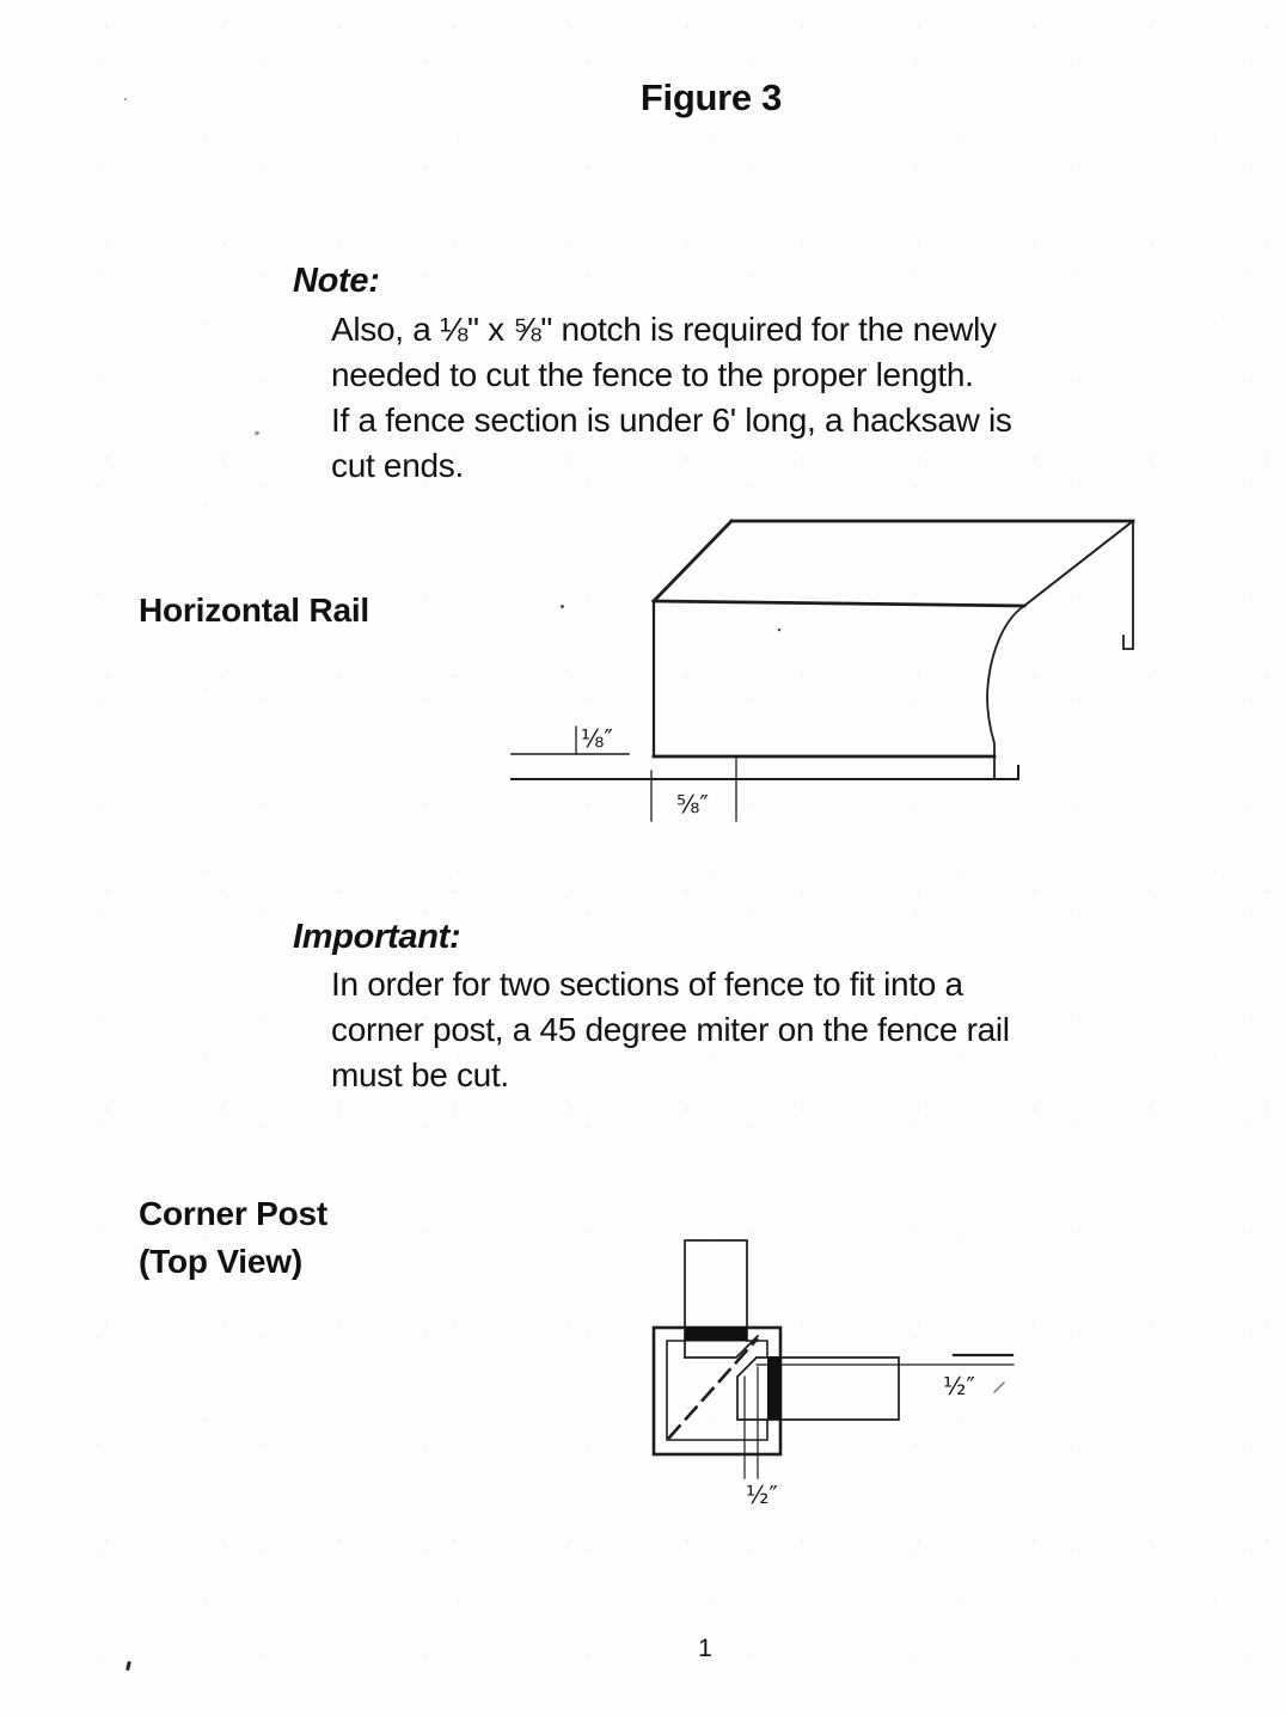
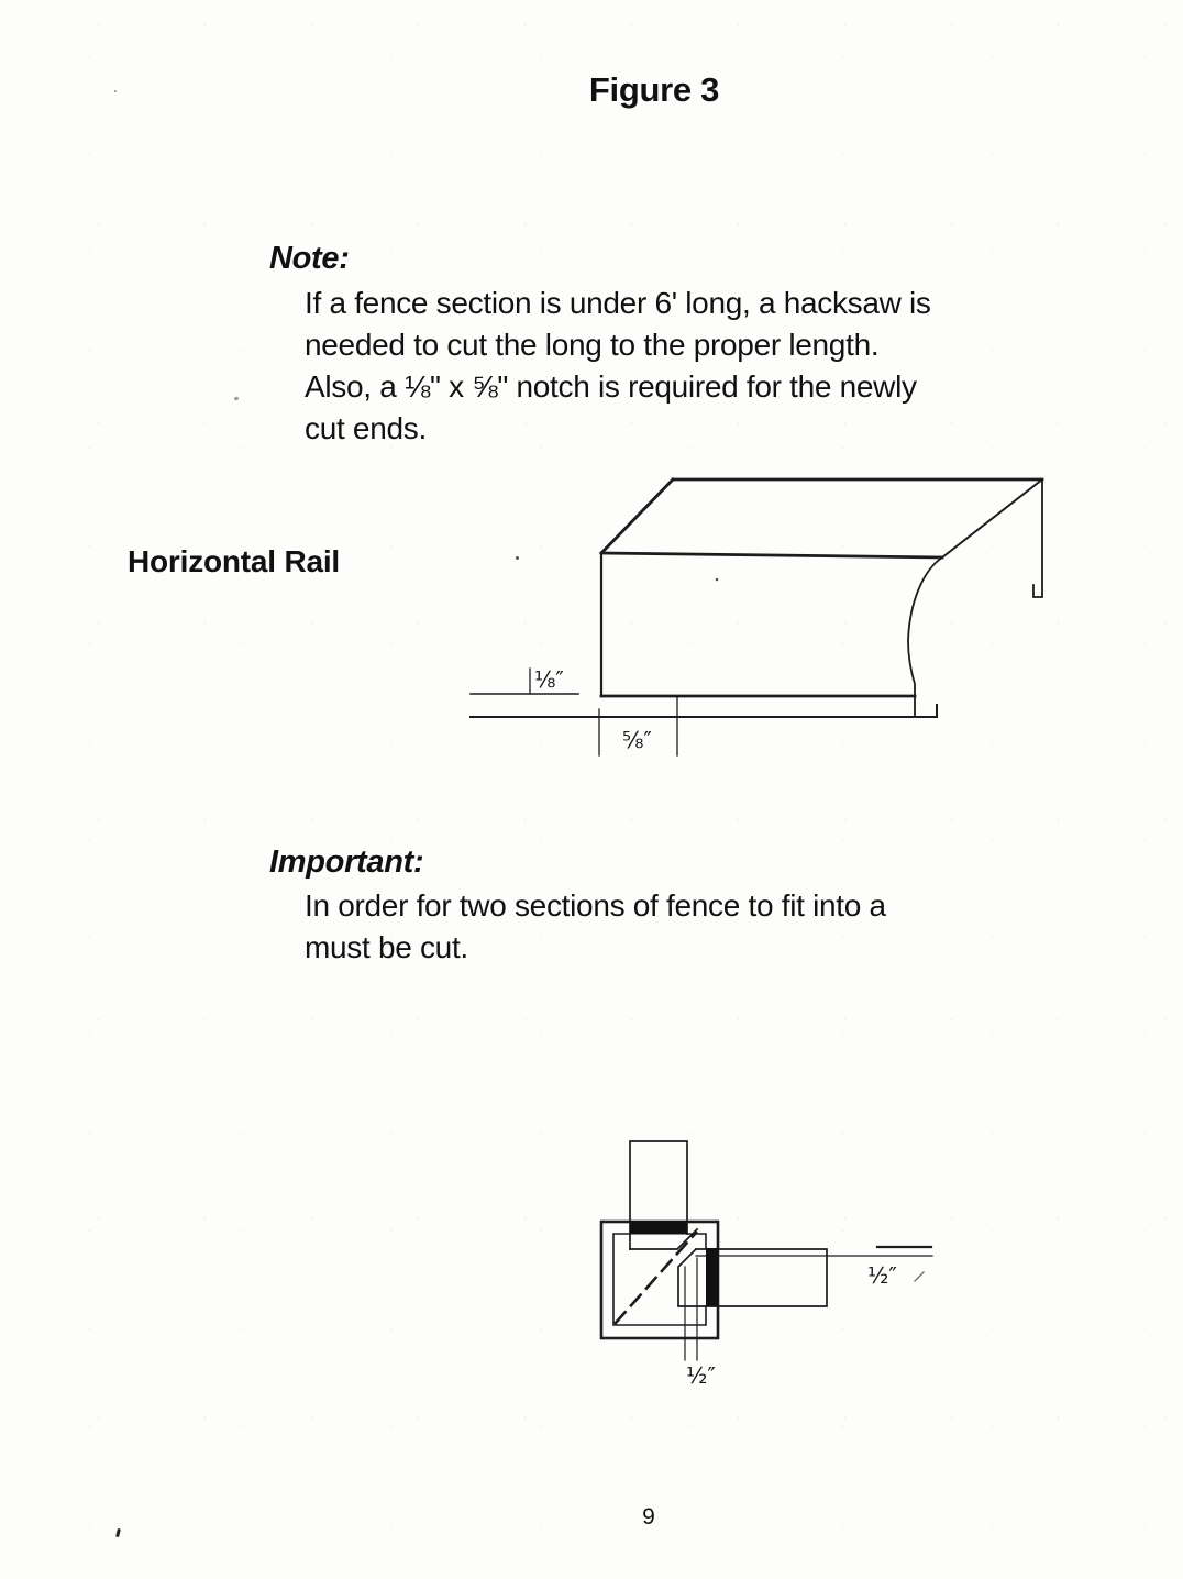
  Figure 3
  Note:
- Also, a ⅛" x ⅝" notch is required for the newly
+ If a fence section is under 6' long, a hacksaw is
- needed to cut the fence to the proper length.
+ needed to cut the long to the proper length.
- If a fence section is under 6' long, a hacksaw is
+ Also, a ⅛" x ⅝" notch is required for the newly
  cut ends.
  Horizontal Rail
  ⅛″
  ⅝″
  Important:
  In order for two sections of fence to fit into a
- corner post, a 45 degree miter on the fence rail
  must be cut.
- Corner Post
- (Top View)
  ½″
  ½″
- 1
+ 9
